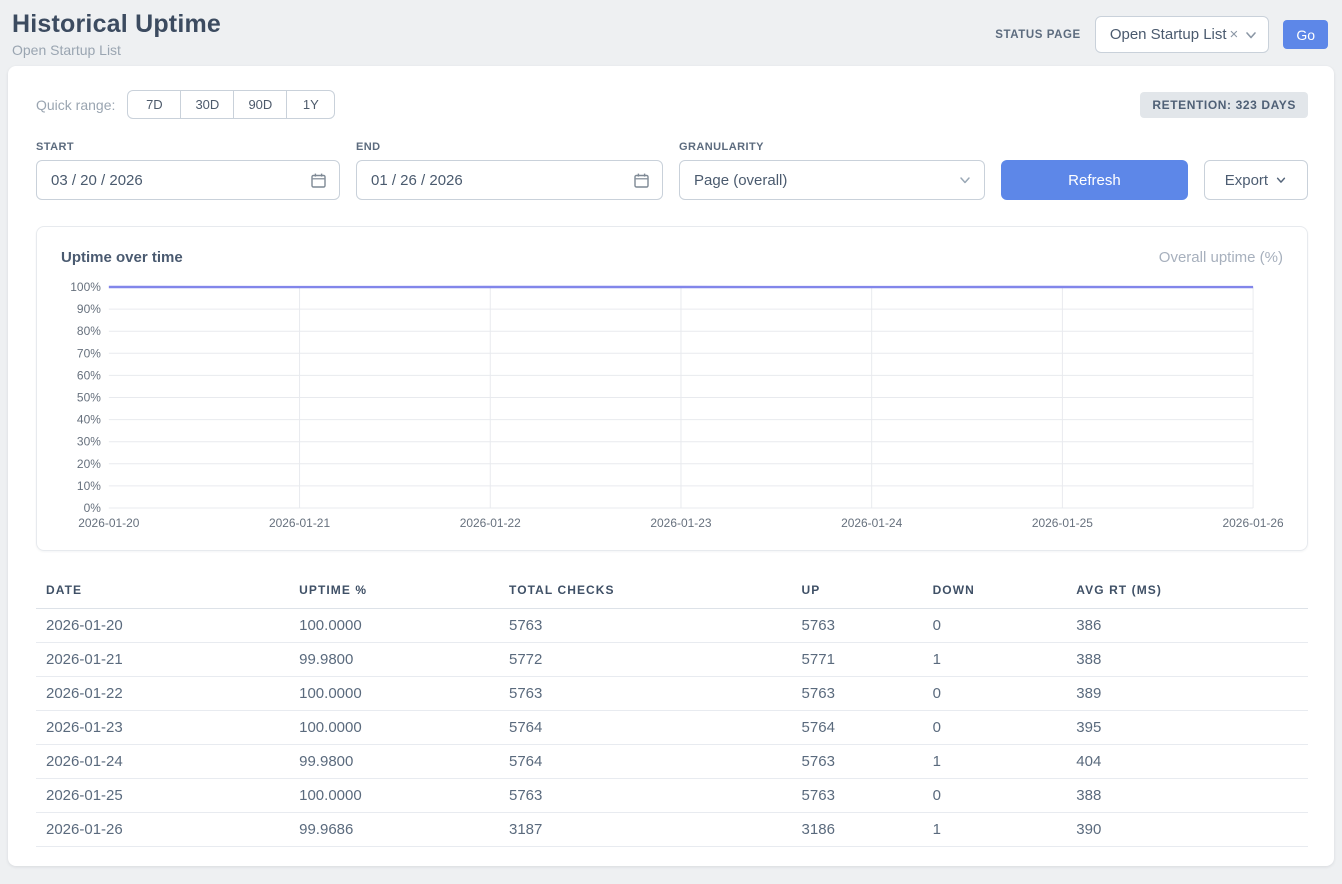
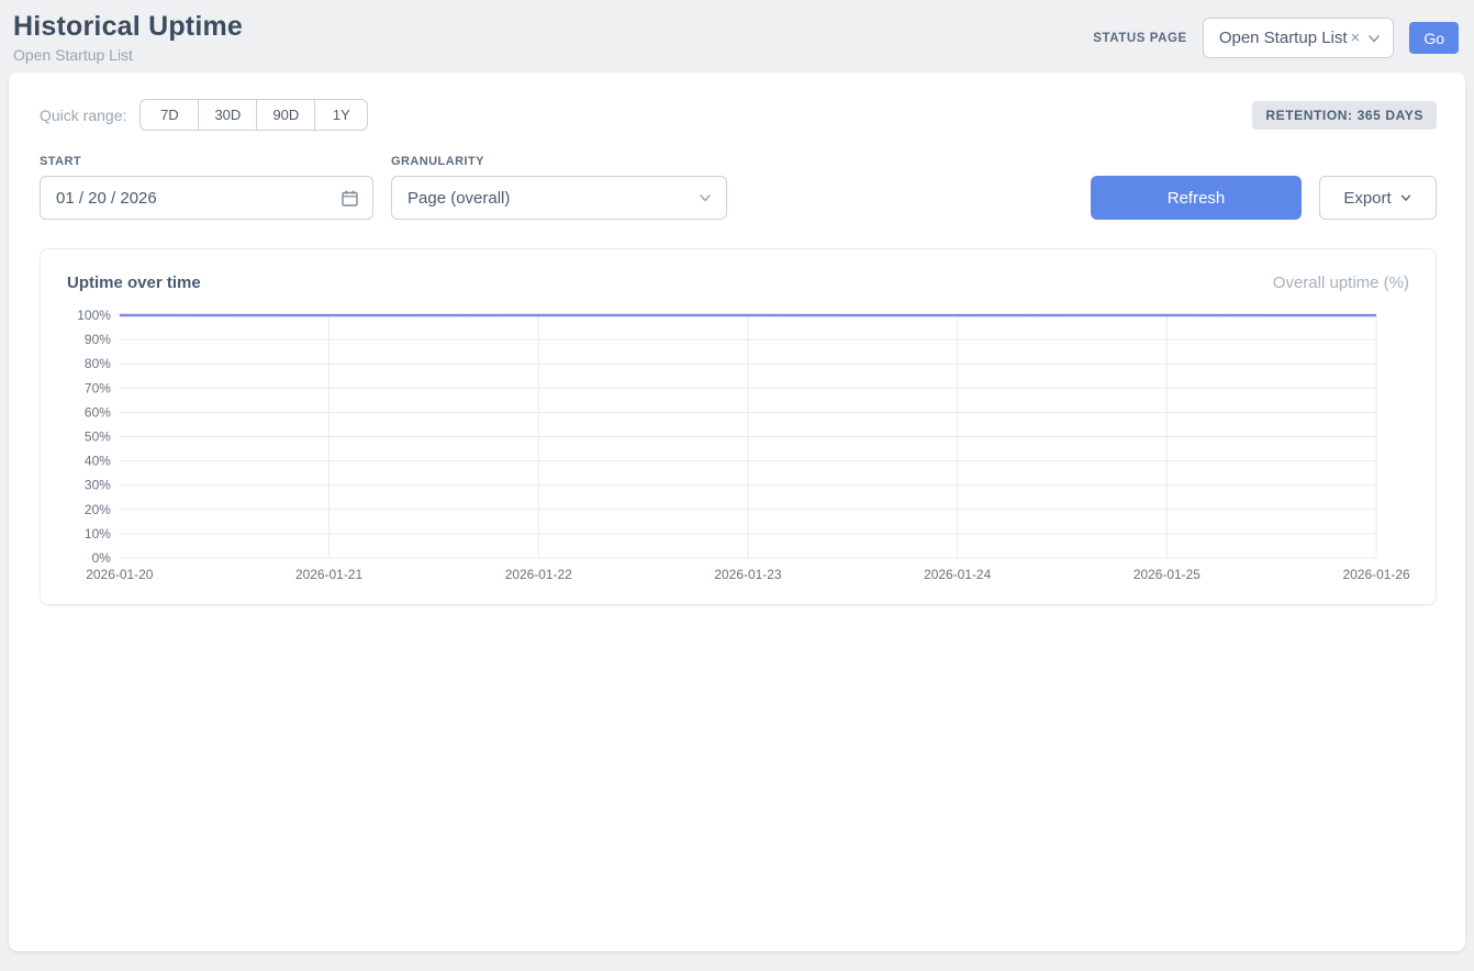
  Historical Uptime
  Open Startup List
  STATUS PAGE
  Open Startup List
  ×
  Go
  Quick range:
  7D
  30D
  90D
  1Y
- RETENTION: 323 DAYS
+ RETENTION: 365 DAYS
  START
- 03 / 20 / 2026
+ 01 / 20 / 2026
- END
- 01 / 26 / 2026
  GRANULARITY
  Page (overall)
  Refresh
  Export
  Uptime over time
  Overall uptime (%)
  0%
  10%
  20%
  30%
  40%
  50%
  60%
  70%
  80%
  90%
  100%
  2026-01-20
  2026-01-21
  2026-01-22
  2026-01-23
  2026-01-24
  2026-01-25
  2026-01-26
- DATE	UPTIME %	TOTAL CHECKS	UP	DOWN	AVG RT (MS)
- 2026-01-20	100.0000	5763	5763	0	386
- 2026-01-21	99.9800	5772	5771	1	388
- 2026-01-22	100.0000	5763	5763	0	389
- 2026-01-23	100.0000	5764	5764	0	395
- 2026-01-24	99.9800	5764	5763	1	404
- 2026-01-25	100.0000	5763	5763	0	388
- 2026-01-26	99.9686	3187	3186	1	390
